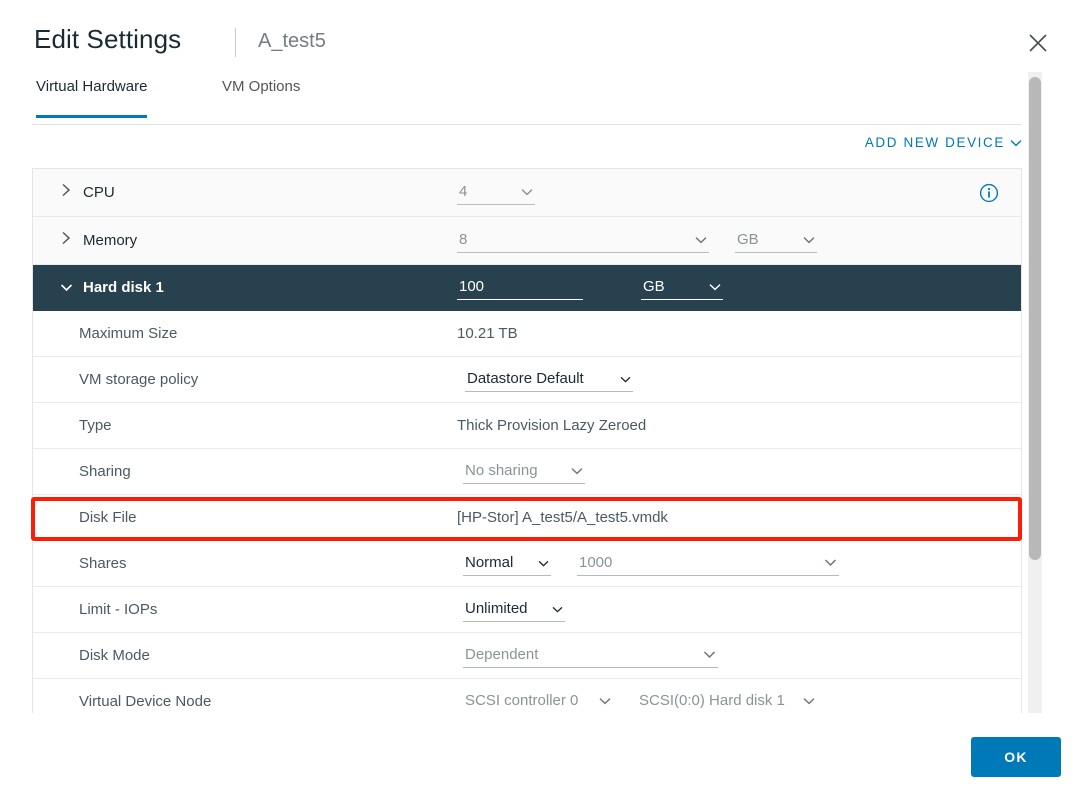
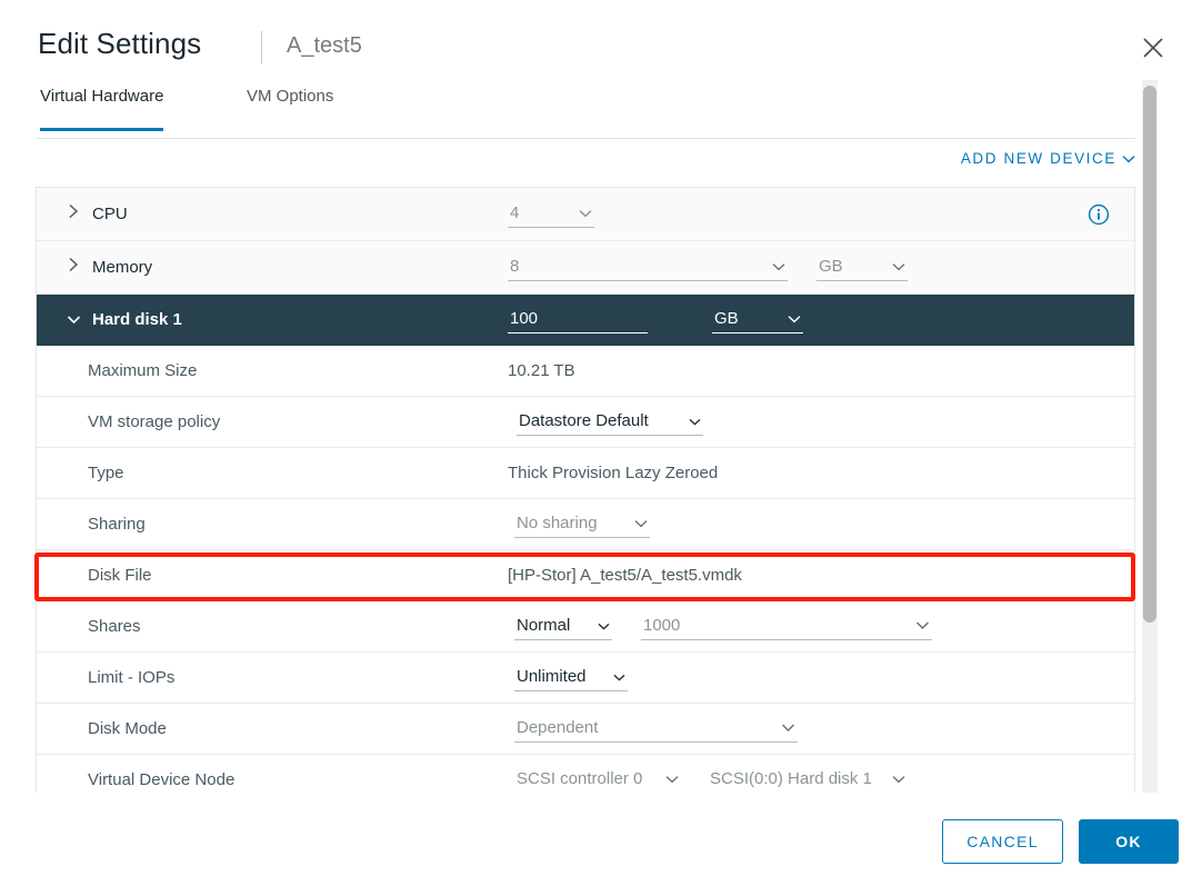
  Edit Settings
  A_test5
  Virtual Hardware
  VM Options
  ADD NEW DEVICE
  CPU
  4
  Memory
  8
  GB
  Hard disk 1
  100
  GB
  Maximum Size
  10.21 TB
  VM storage policy
  Datastore Default
  Type
  Thick Provision Lazy Zeroed
  Sharing
  No sharing
  Disk File
  [HP-Stor] A_test5/A_test5.vmdk
  Shares
  Normal
  1000
  Limit - IOPs
  Unlimited
  Disk Mode
  Dependent
  Virtual Device Node
  SCSI controller 0
  SCSI(0:0) Hard disk 1
+ CANCEL
  OK
